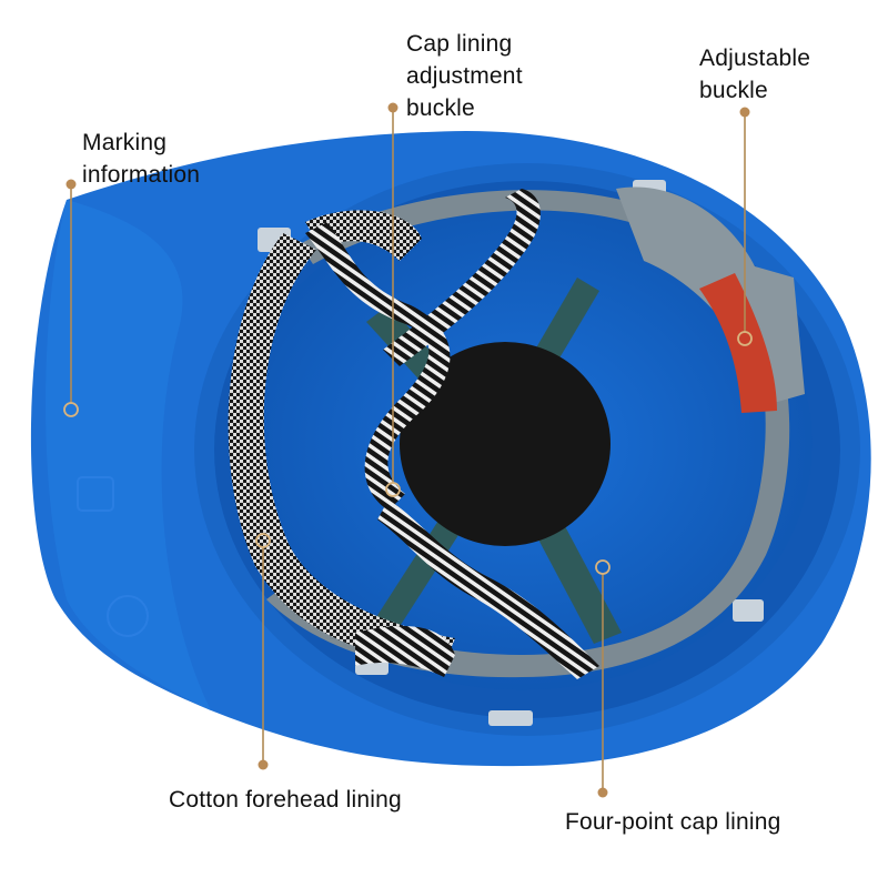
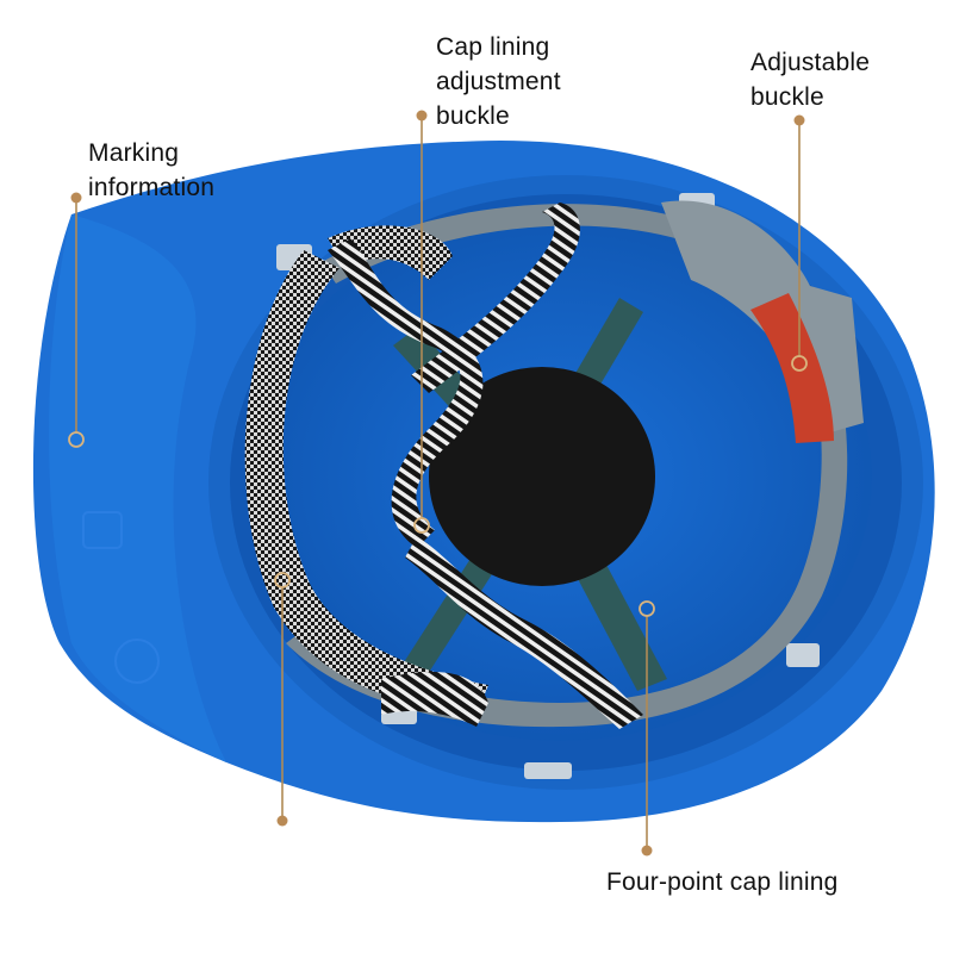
  Marking
  information
  Cap lining
  adjustment
  buckle
  Adjustable
  buckle
- Cotton forehead lining
  Four-point cap lining
